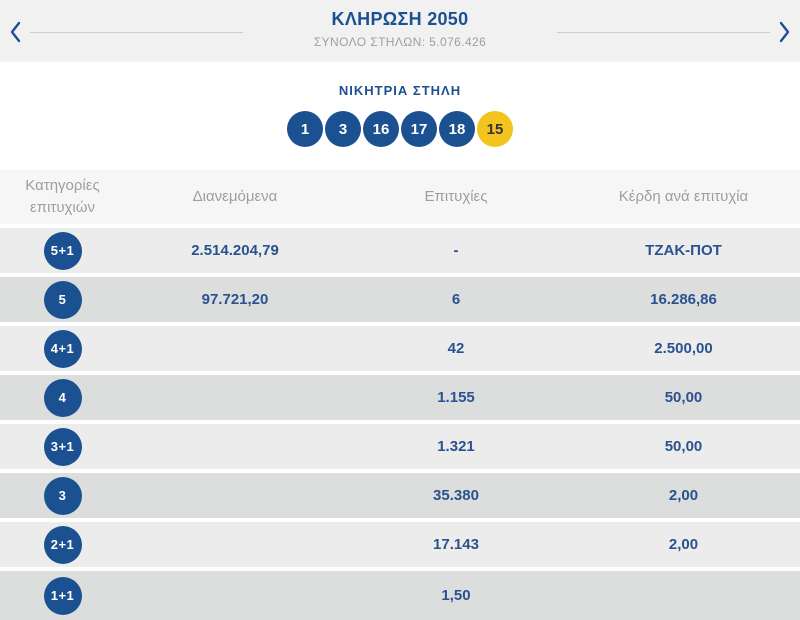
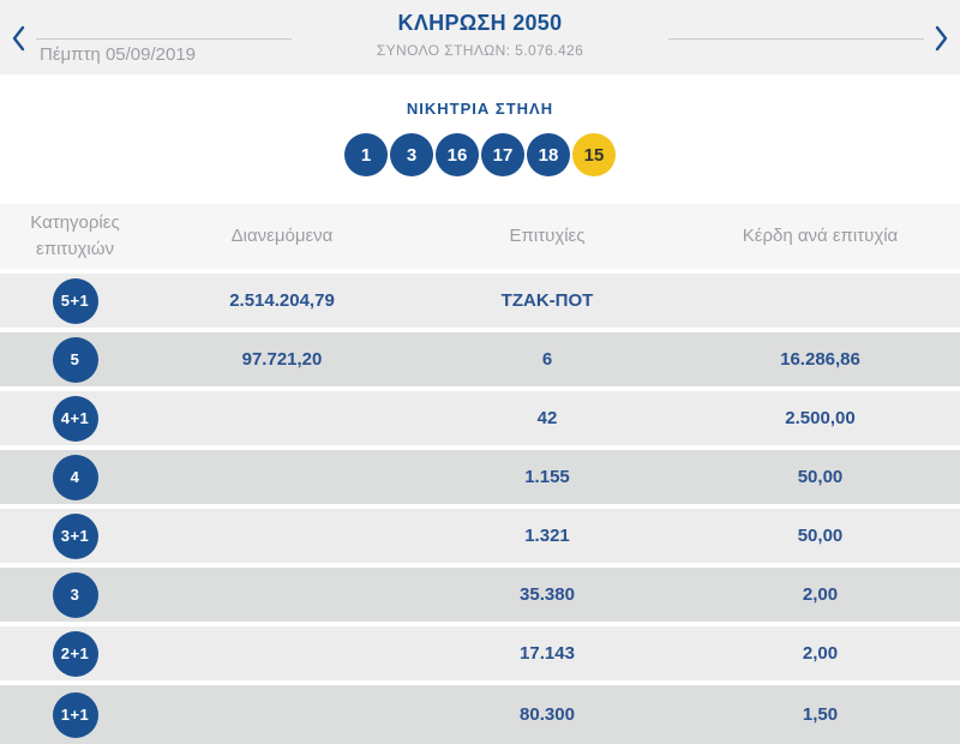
+ Πέμπτη 05/09/2019
  ΚΛΗΡΩΣΗ 2050
  ΣΥΝΟΛΟ ΣΤΗΛΩΝ: 5.076.426
  ΝΙΚΗΤΡΙΑ ΣΤΗΛΗ
  1
  3
  16
  17
  18
  15
  Κατηγορίες επιτυχιών
  Διανεμόμενα
  Επιτυχίες
  Κέρδη ανά επιτυχία
  5+1
  2.514.204,79
- -
  ΤΖΑΚ-ΠΟΤ
  5
  97.721,20
  6
  16.286,86
  4+1
  42
  2.500,00
  4
  1.155
  50,00
  3+1
  1.321
  50,00
  3
  35.380
  2,00
  2+1
  17.143
  2,00
  1+1
+ 80.300
  1,50
